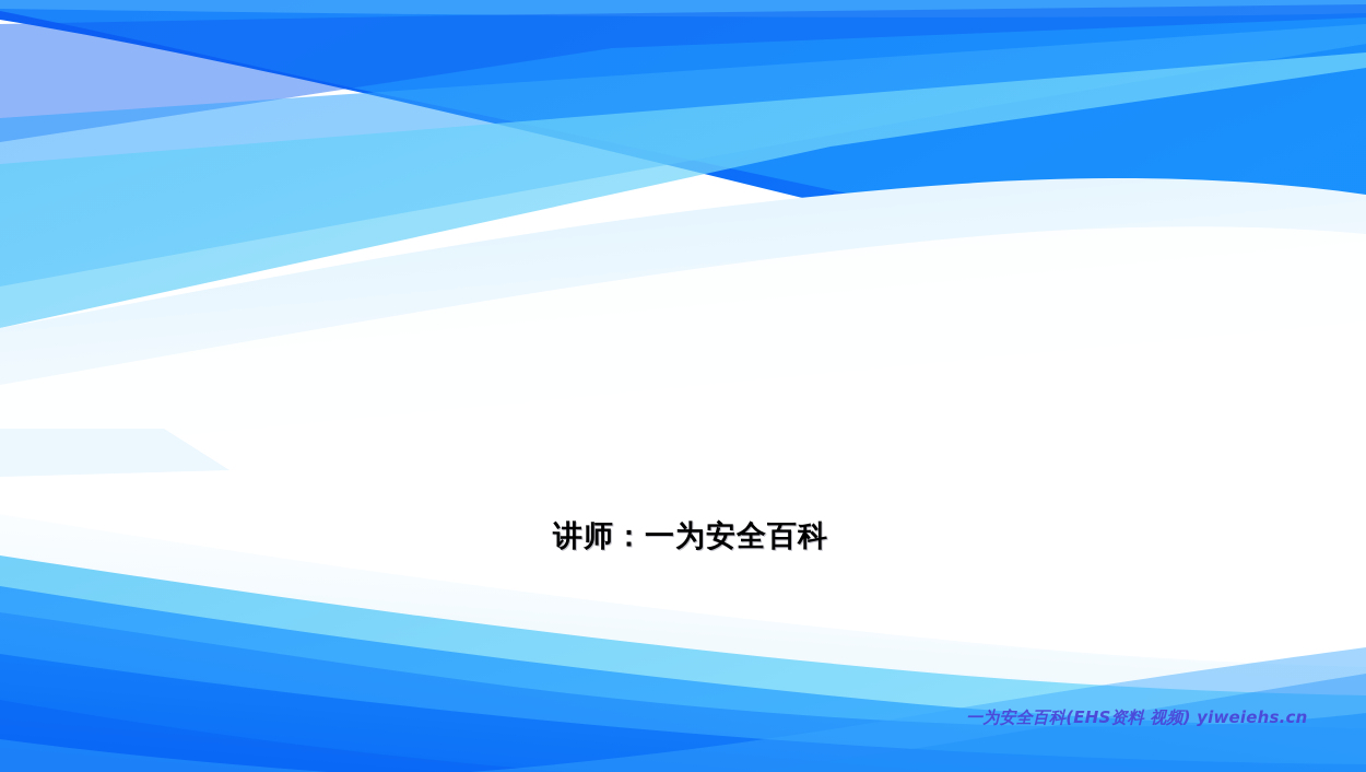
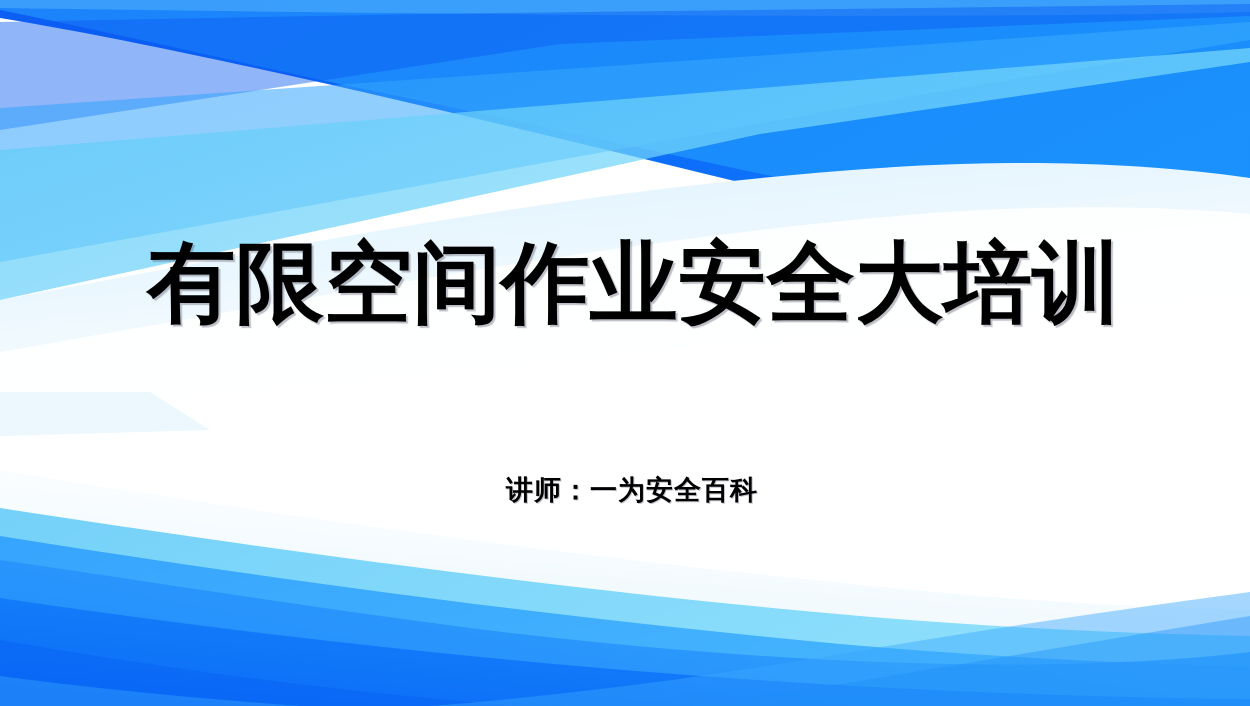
+ 有限空间作业安全大培训
  讲师：一为安全百科
- 一为安全百科(EHS资料 视频) yiweiehs.cn
